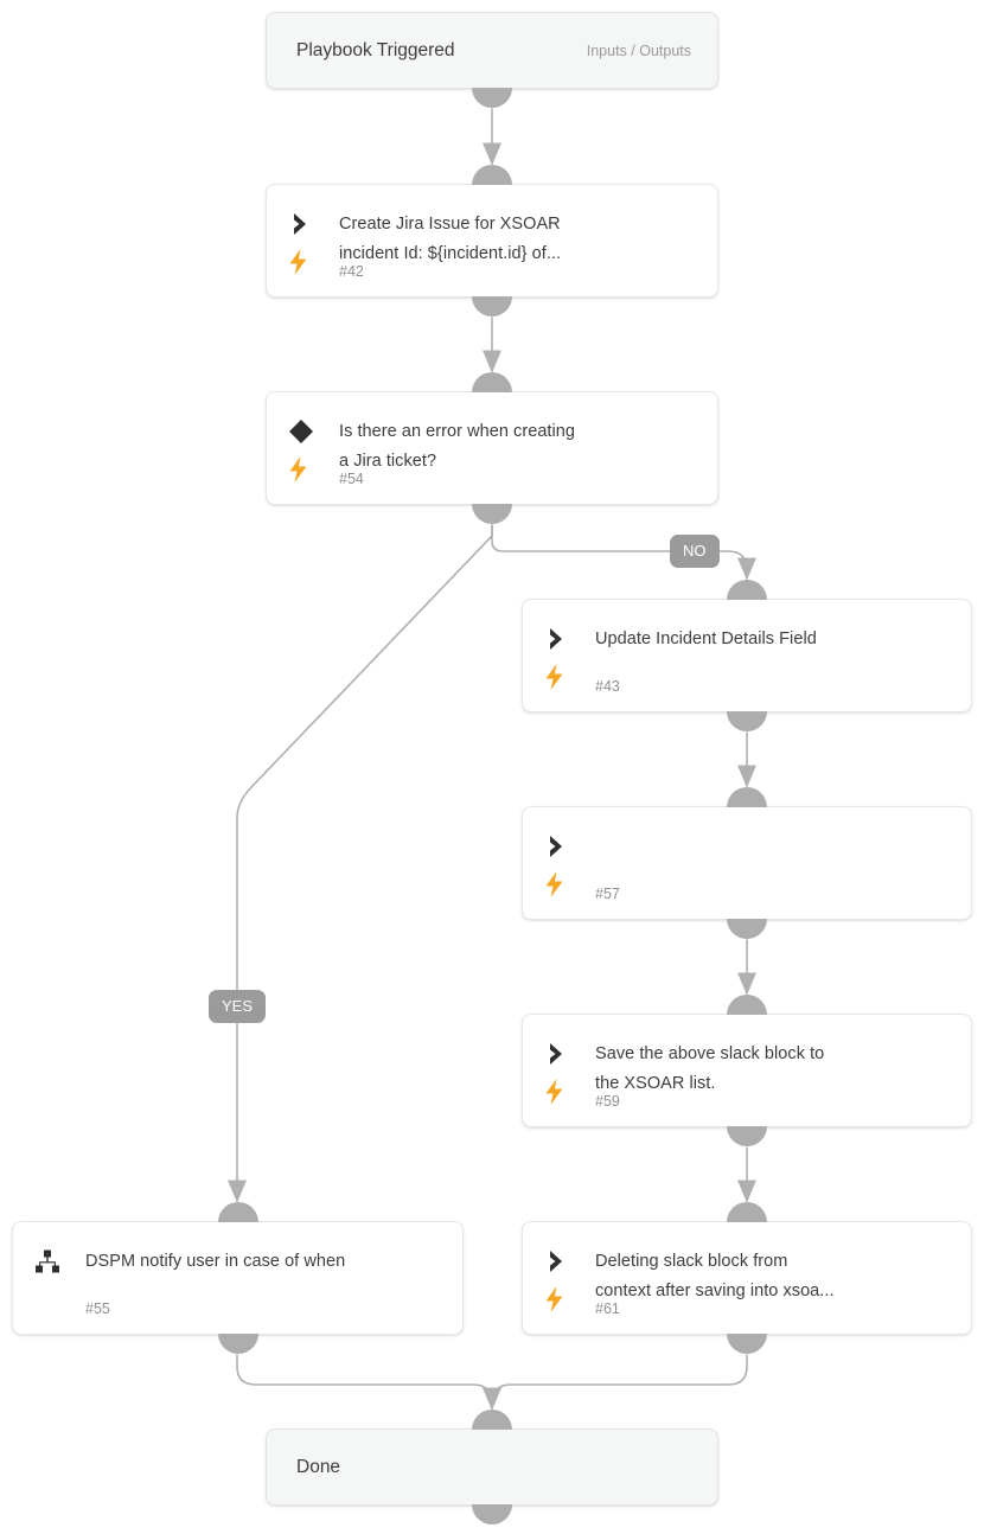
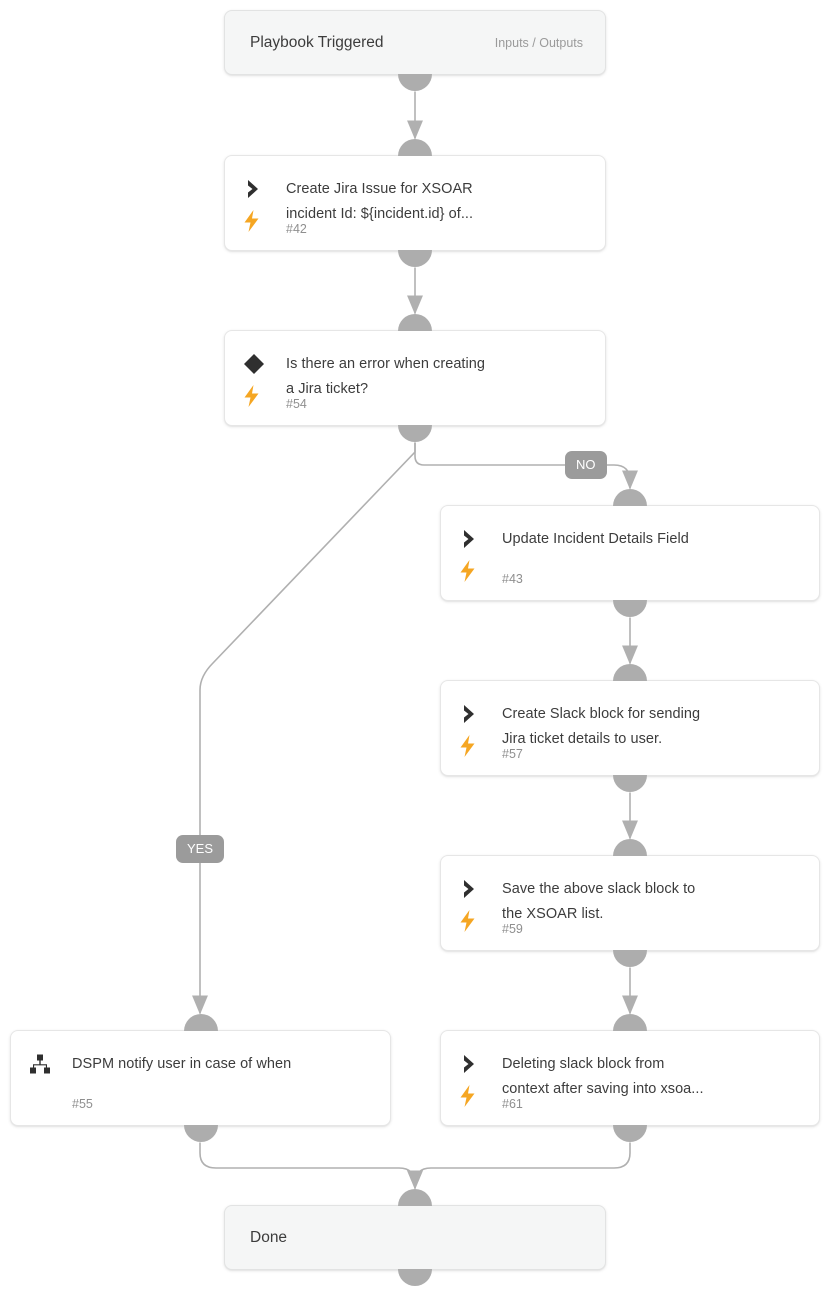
  Playbook Triggered
  Inputs / Outputs
  Create Jira Issue for XSOAR
  incident Id: ${incident.id} of...
  #42
  Is there an error when creating
  a Jira ticket?
  #54
  Update Incident Details Field
  #43
+ Create Slack block for sending
+ Jira ticket details to user.
  #57
  Save the above slack block to
  the XSOAR list.
  #59
  DSPM notify user in case of when
  #55
  Deleting slack block from
  context after saving into xsoa...
  #61
  Done
  NO
  YES
